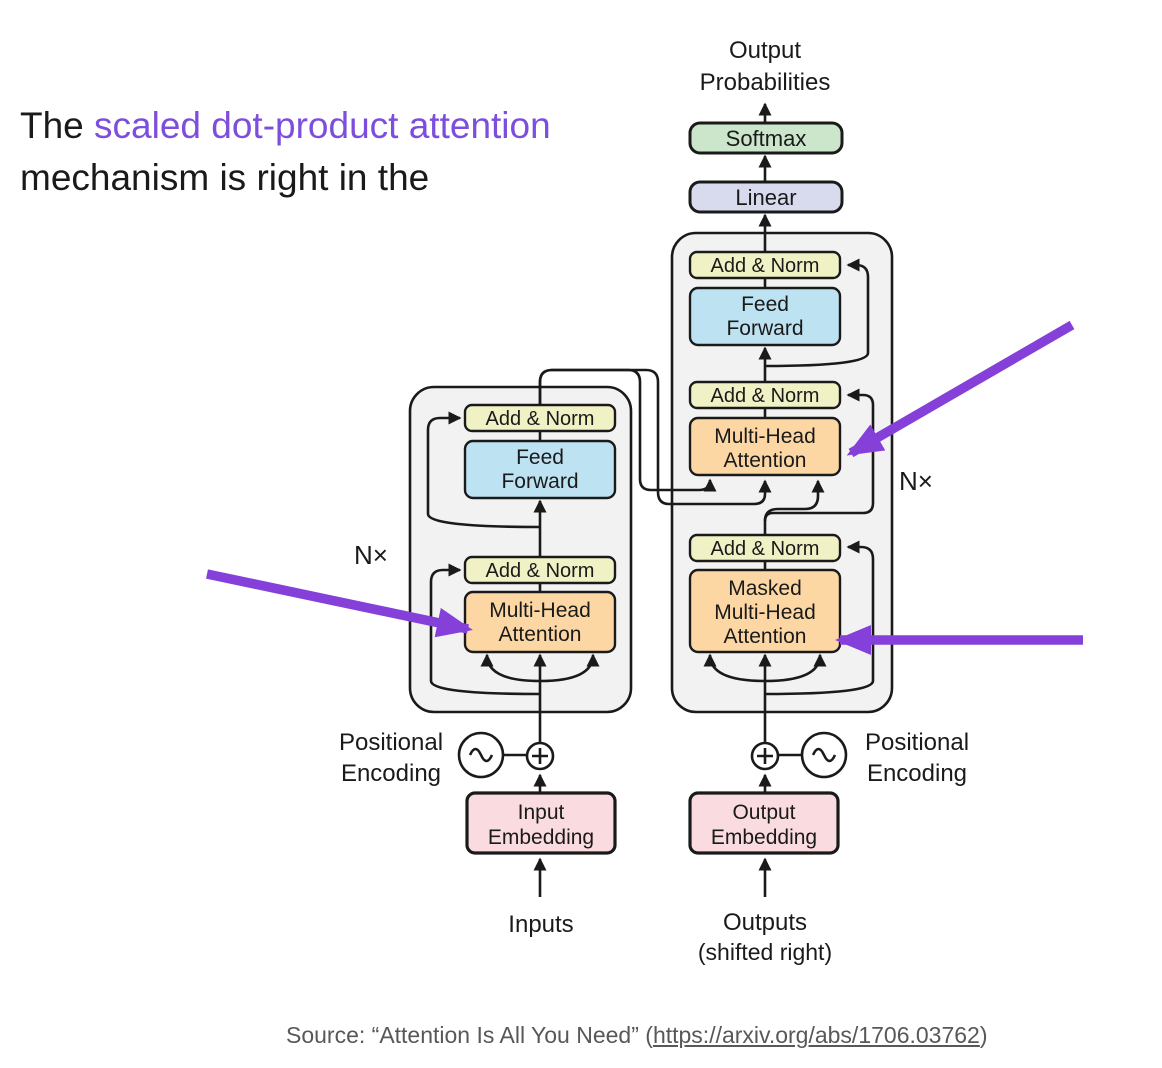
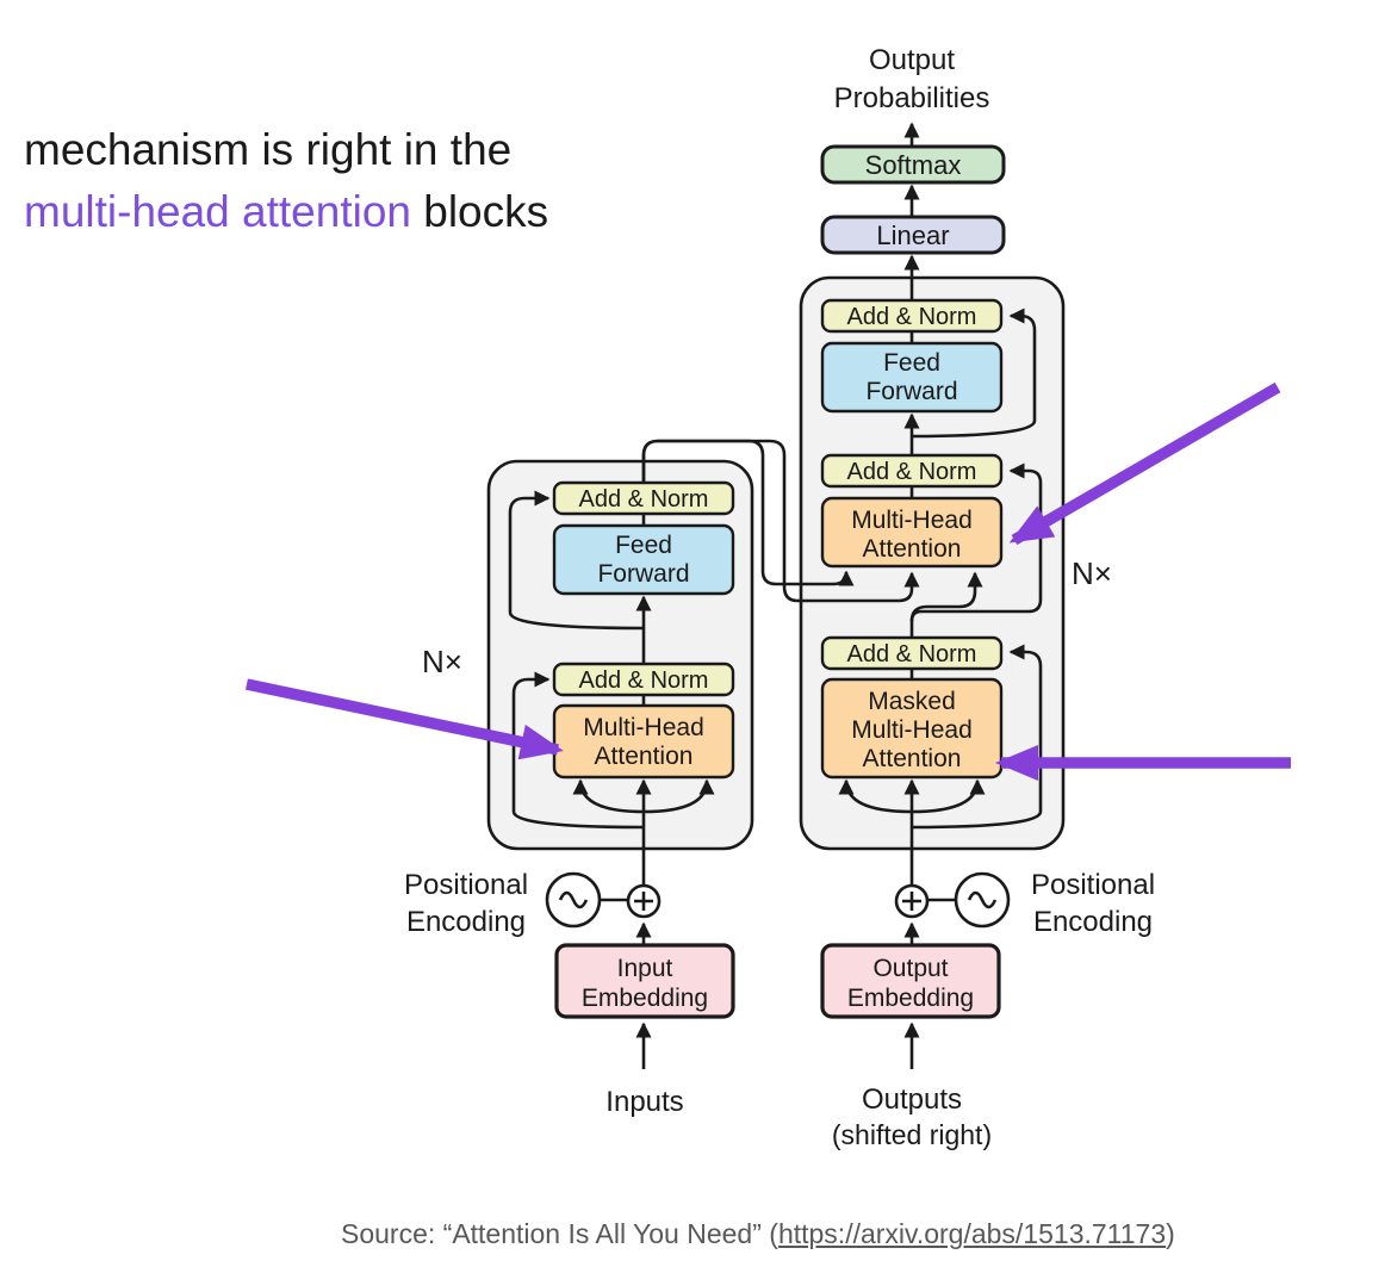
- The scaled dot-product attention
  mechanism is right in the
+ multi-head attention blocks
  Output
  Probabilities
  Softmax
  Linear
  Add & Norm
  Feed
  Forward
  Add & Norm
  Multi-Head
  Attention
  Add & Norm
  Masked
  Multi-Head
  Attention
  Add & Norm
  Feed
  Forward
  Add & Norm
  Multi-Head
  Attention
  Input
  Embedding
  Output
  Embedding
  Positional
  Encoding
  Positional
  Encoding
  Inputs
  Outputs
  (shifted right)
  N×
  N×
- Source: “Attention Is All You Need” (https://arxiv.org/abs/1706.03762)
+ Source: “Attention Is All You Need” (https://arxiv.org/abs/1513.71173)
